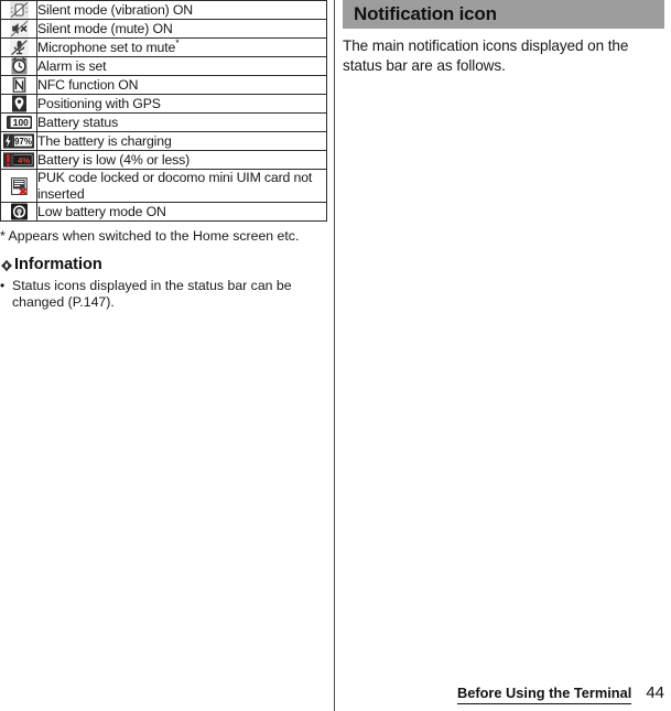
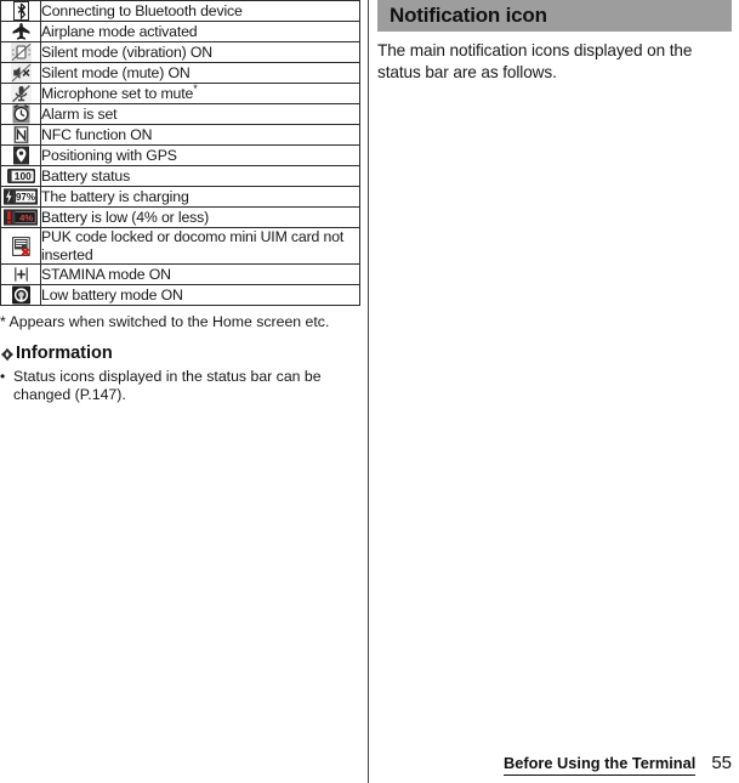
+ 	Connecting to Bluetooth device
+ 	Airplane mode activated
  	Silent mode (vibration) ON
  	Silent mode (mute) ON
  	Microphone set to mute*
  	Alarm is set
  	NFC function ON
  	Positioning with GPS
  100	Battery status
  97%	The battery is charging
  4%	Battery is low (4% or less)
  	PUK code locked or docomo mini UIM card not inserted
+ 	STAMINA mode ON
  	Low battery mode ON
  * Appears when switched to the Home screen etc.
  Information
  •
  Status icons displayed in the status bar can be changed (P.147).
  Notification icon
  The main notification icons displayed on the status bar are as follows.
  Before Using the Terminal
- 44
+ 55
